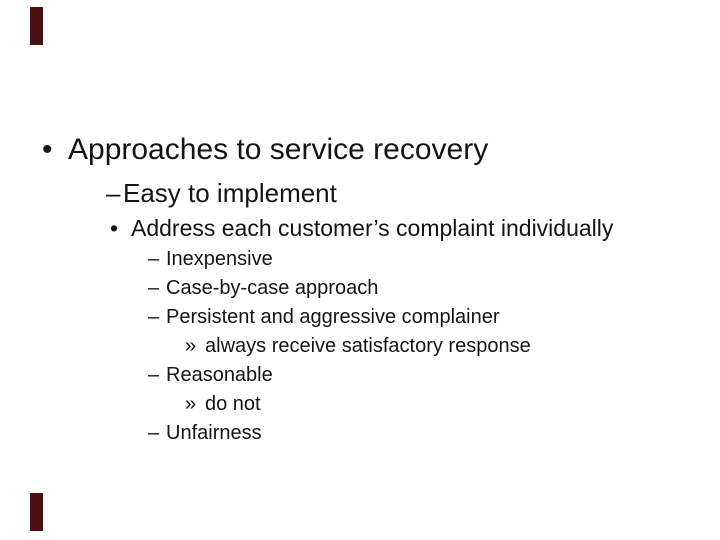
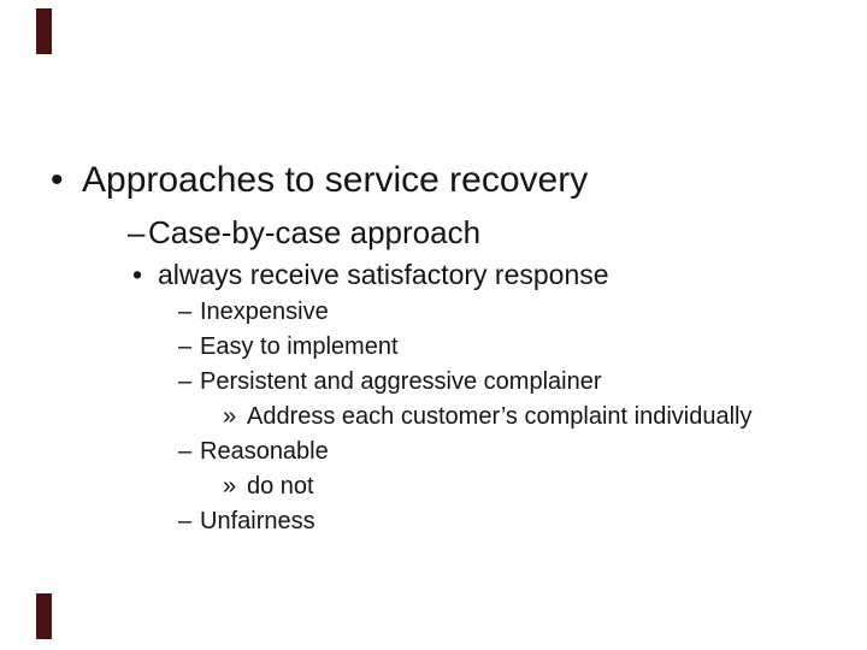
  • Approaches to service recovery
- –Easy to implement
+ –Case-by-case approach
- • Address each customer’s complaint individually
+ • always receive satisfactory response
  – Inexpensive
- – Case-by-case approach
+ – Easy to implement
  – Persistent and aggressive complainer
- » always receive satisfactory response
+ » Address each customer’s complaint individually
  – Reasonable
  » do not
  – Unfairness
